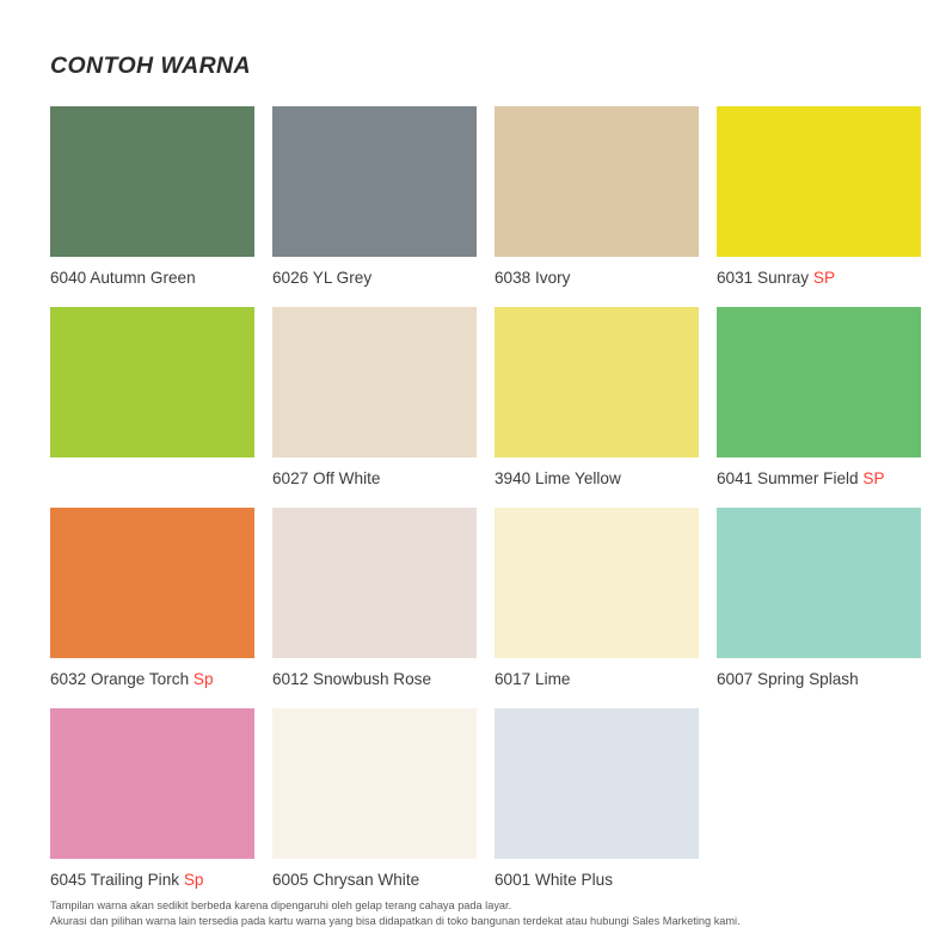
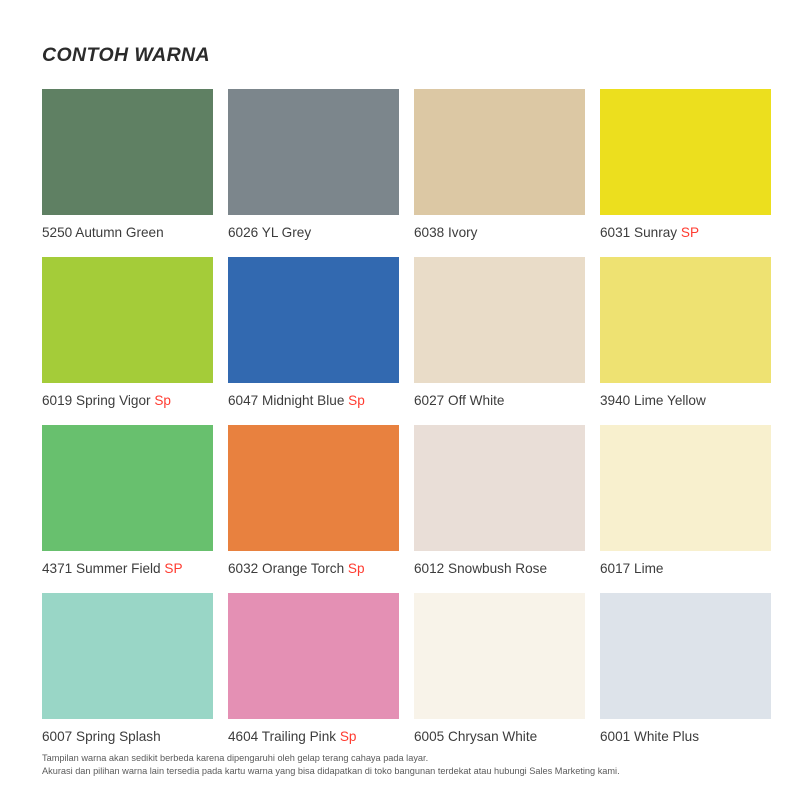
  CONTOH WARNA
- 6040 Autumn Green
+ 5250 Autumn Green
  6026 YL Grey
  6038 Ivory
  6031 Sunray SP
+ 6019 Spring Vigor Sp
+ 6047 Midnight Blue Sp
  6027 Off White
  3940 Lime Yellow
- 6041 Summer Field SP
+ 4371 Summer Field SP
  6032 Orange Torch Sp
  6012 Snowbush Rose
  6017 Lime
  6007 Spring Splash
- 6045 Trailing Pink Sp
+ 4604 Trailing Pink Sp
  6005 Chrysan White
  6001 White Plus
  Tampilan warna akan sedikit berbeda karena dipengaruhi oleh gelap terang cahaya pada layar.
  Akurasi dan pilihan warna lain tersedia pada kartu warna yang bisa didapatkan di toko bangunan terdekat atau hubungi Sales Marketing kami.
